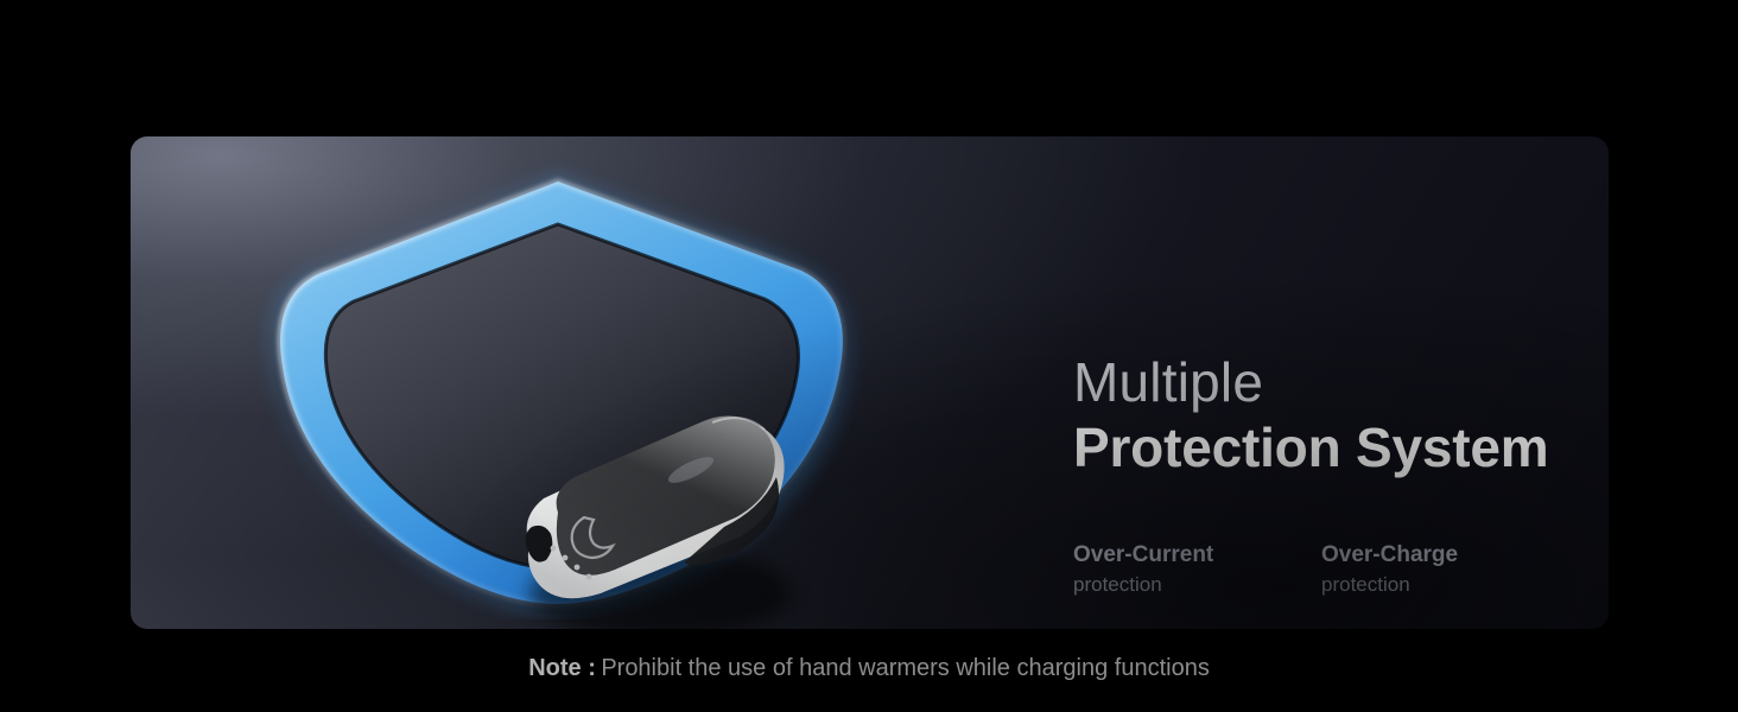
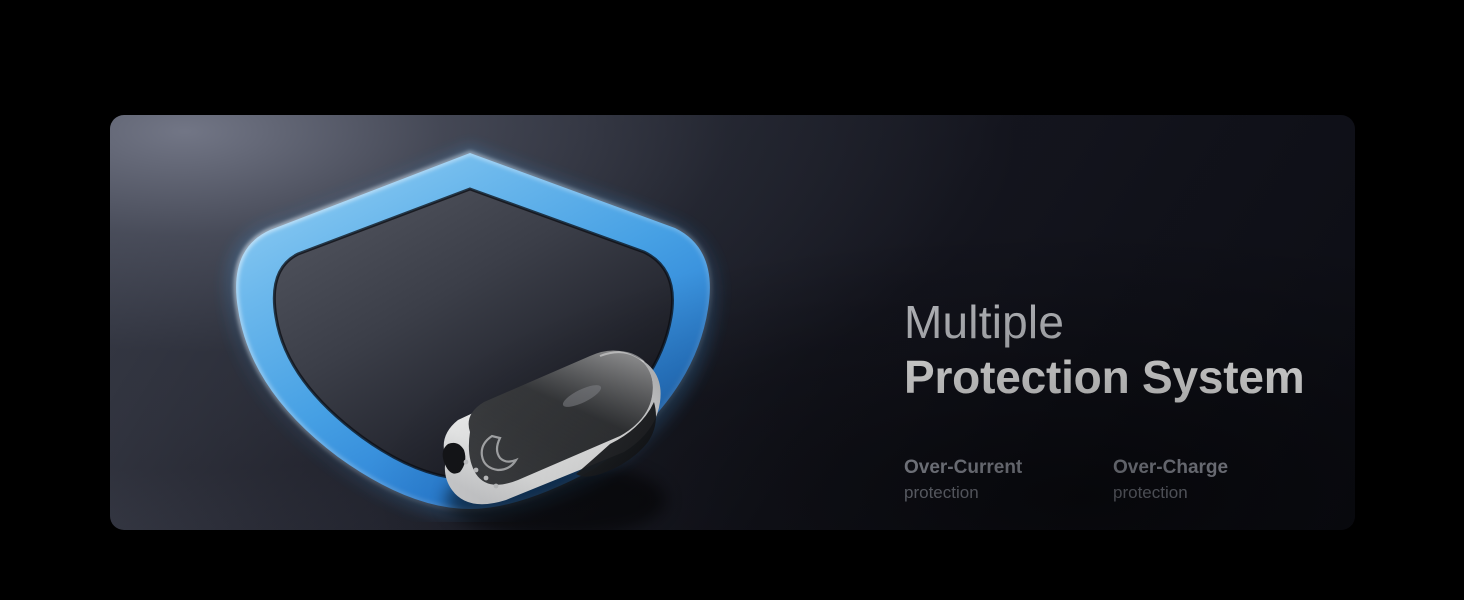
- Note : Prohibit the use of hand warmers while charging functions
